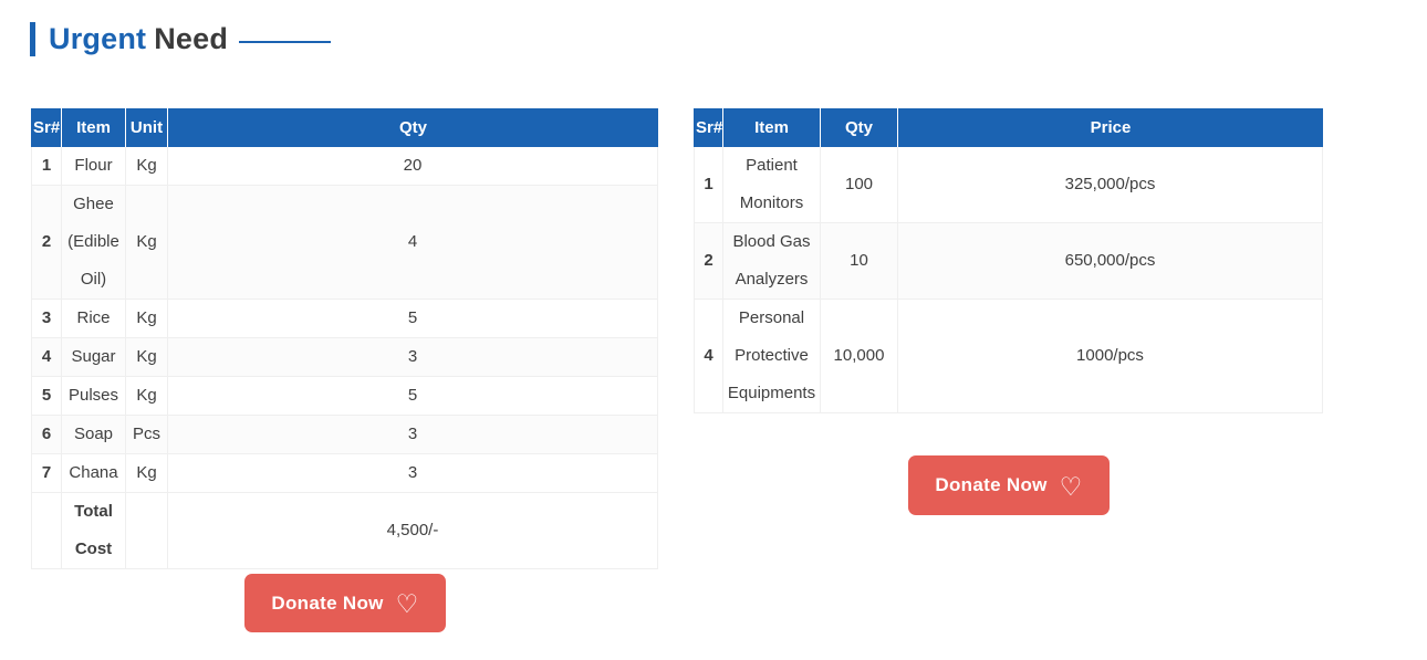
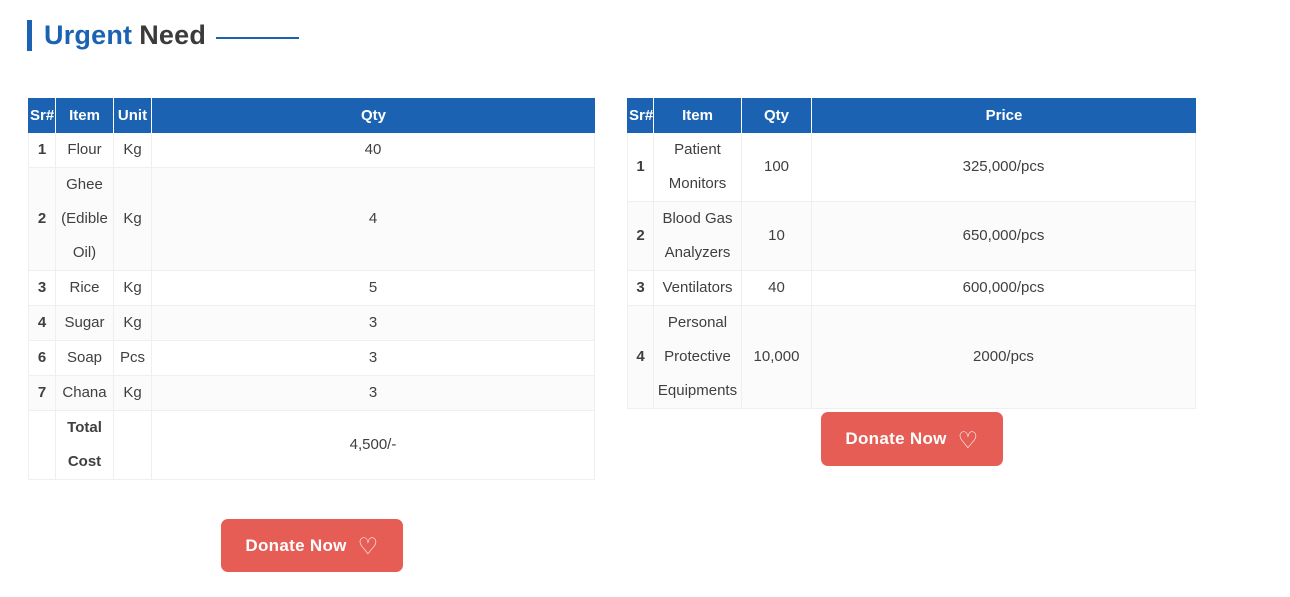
  Urgent Need
  Sr#	Item	Unit	Qty
- 1	Flour	Kg	20
+ 1	Flour	Kg	40
  2	Ghee (Edible Oil)	Kg	4
  3	Rice	Kg	5
  4	Sugar	Kg	3
- 5	Pulses	Kg	5
  6	Soap	Pcs	3
  7	Chana	Kg	3
  	Total Cost		4,500/-
  Sr#	Item	Qty	Price
  1	Patient Monitors	100	325,000/pcs
  2	Blood Gas Analyzers	10	650,000/pcs
+ 3	Ventilators	40	600,000/pcs
- 4	Personal Protective Equipments	10,000	1000/pcs
+ 4	Personal Protective Equipments	10,000	2000/pcs
  Donate Now
  ♡
  Donate Now
  ♡
